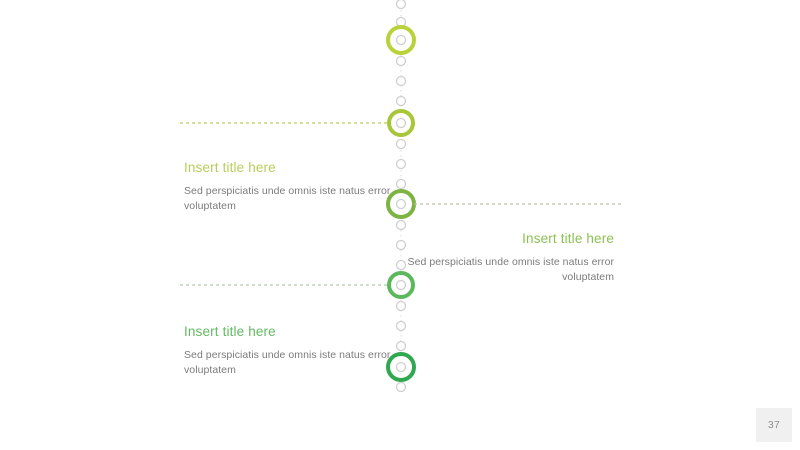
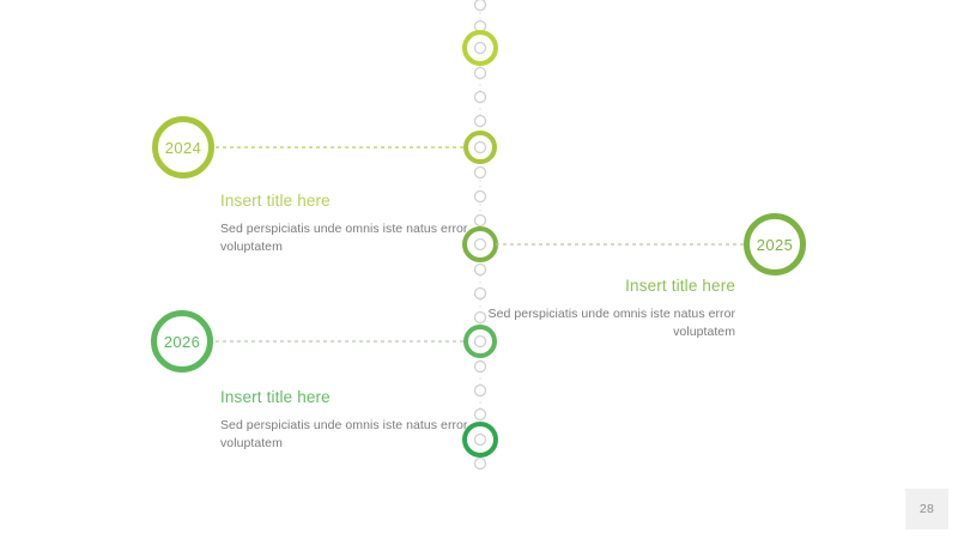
+ 2024
+ 2025
+ 2026
  Insert title here
  Sed perspiciatis unde omnis iste natus error voluptatem
  Insert title here
  Sed perspiciatis unde omnis iste natus error voluptatem
  Insert title here
  Sed perspiciatis unde omnis iste natus error voluptatem
- 37
+ 28
